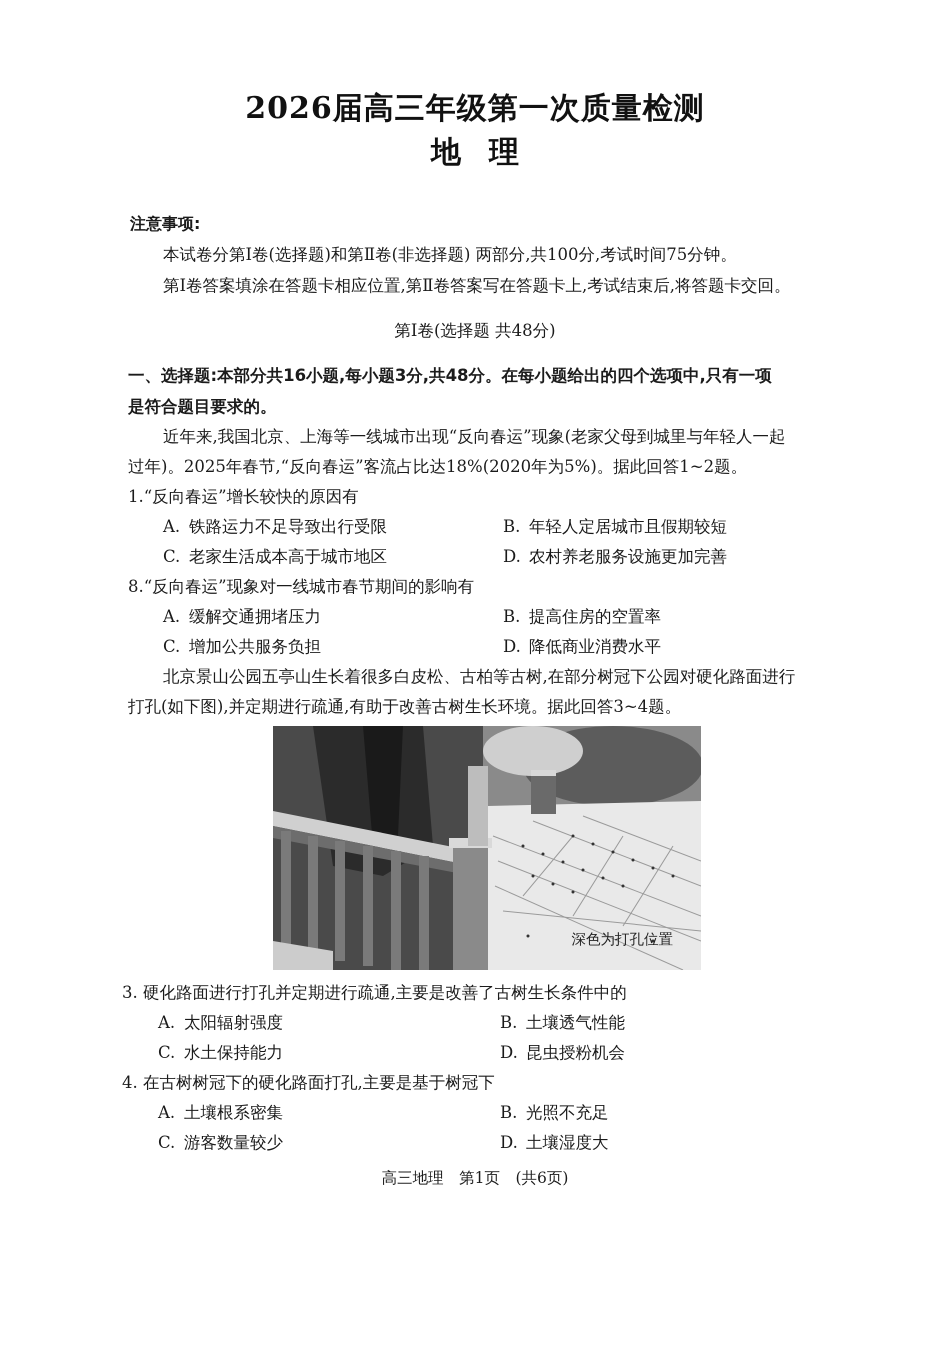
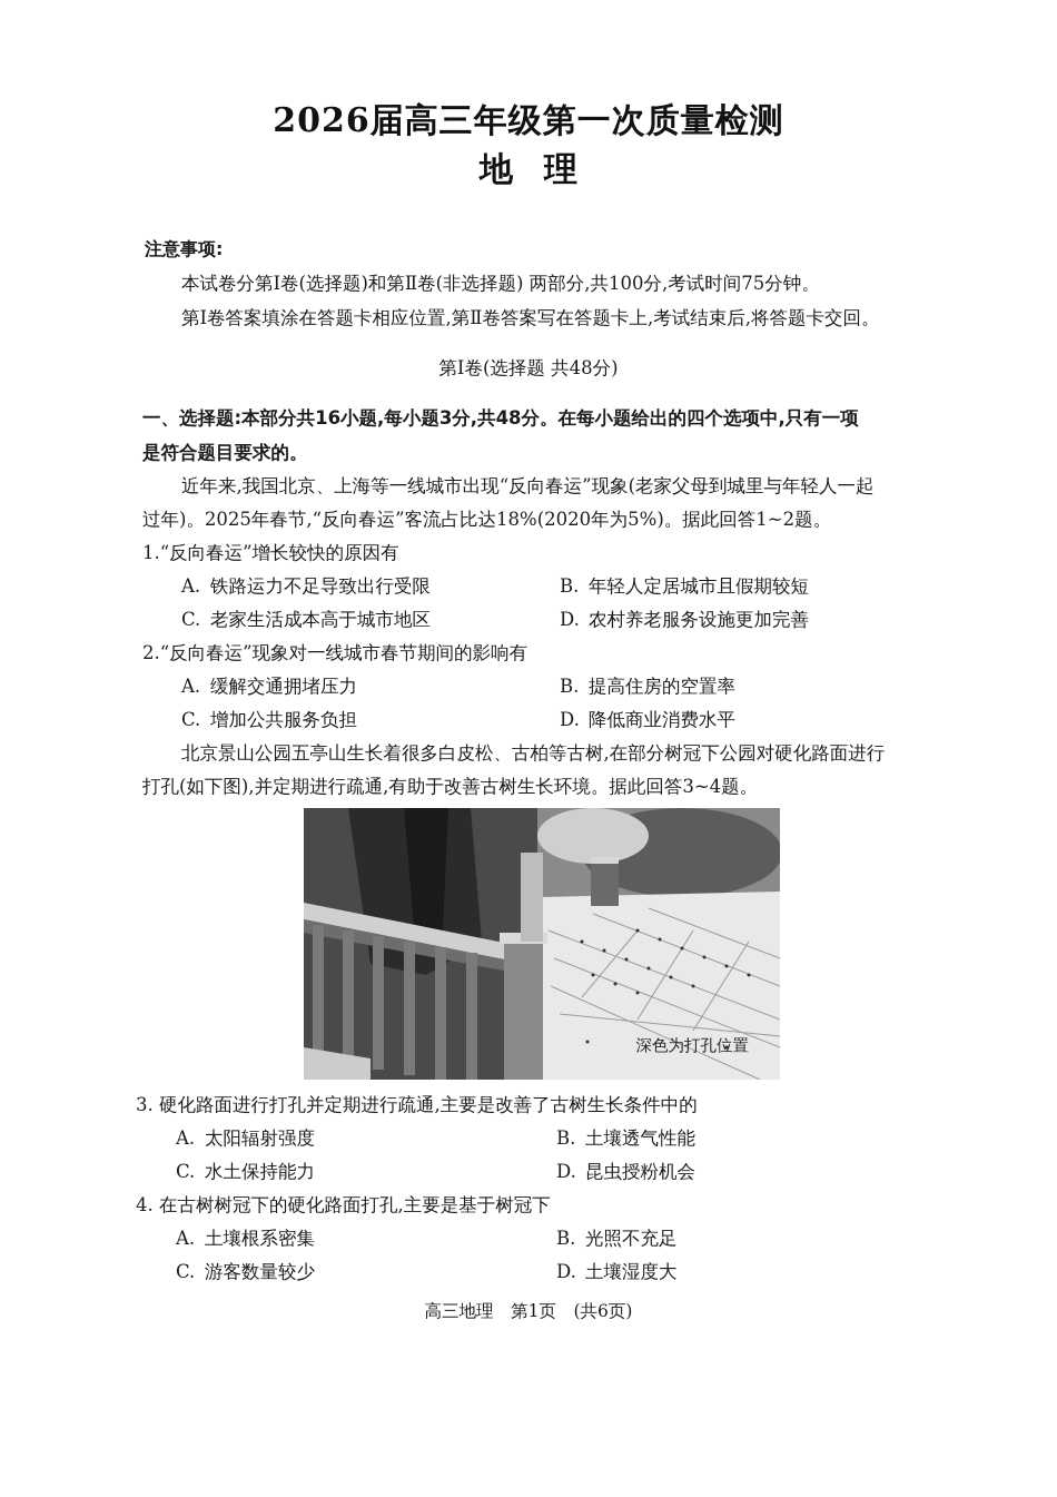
  2026届高三年级第一次质量检测
  地理
  注意事项:
  本试卷分第Ⅰ卷(选择题)和第Ⅱ卷(非选择题) 两部分,共100分,考试时间75分钟。
  第Ⅰ卷答案填涂在答题卡相应位置,第Ⅱ卷答案写在答题卡上,考试结束后,将答题卡交回。
  第Ⅰ卷(选择题 共48分)
  一、选择题:本部分共16小题,每小题3分,共48分。在每小题给出的四个选项中,只有一项
  是符合题目要求的。
  近年来,我国北京、上海等一线城市出现“反向春运”现象(老家父母到城里与年轻人一起
  过年)。2025年春节,“反向春运”客流占比达18%(2020年为5%)。据此回答1~2题。
  1.“反向春运”增长较快的原因有
  A. 铁路运力不足导致出行受限
  B. 年轻人定居城市且假期较短
  C. 老家生活成本高于城市地区
  D. 农村养老服务设施更加完善
- 8.“反向春运”现象对一线城市春节期间的影响有
+ 2.“反向春运”现象对一线城市春节期间的影响有
  A. 缓解交通拥堵压力
  B. 提高住房的空置率
  C. 增加公共服务负担
  D. 降低商业消费水平
  北京景山公园五亭山生长着很多白皮松、古柏等古树,在部分树冠下公园对硬化路面进行
  打孔(如下图),并定期进行疏通,有助于改善古树生长环境。据此回答3~4题。
  深色为打孔位置
  3. 硬化路面进行打孔并定期进行疏通,主要是改善了古树生长条件中的
  A. 太阳辐射强度
  B. 土壤透气性能
  C. 水土保持能力
  D. 昆虫授粉机会
  4. 在古树树冠下的硬化路面打孔,主要是基于树冠下
  A. 土壤根系密集
  B. 光照不充足
  C. 游客数量较少
  D. 土壤湿度大
  高三地理 第1页 (共6页)
